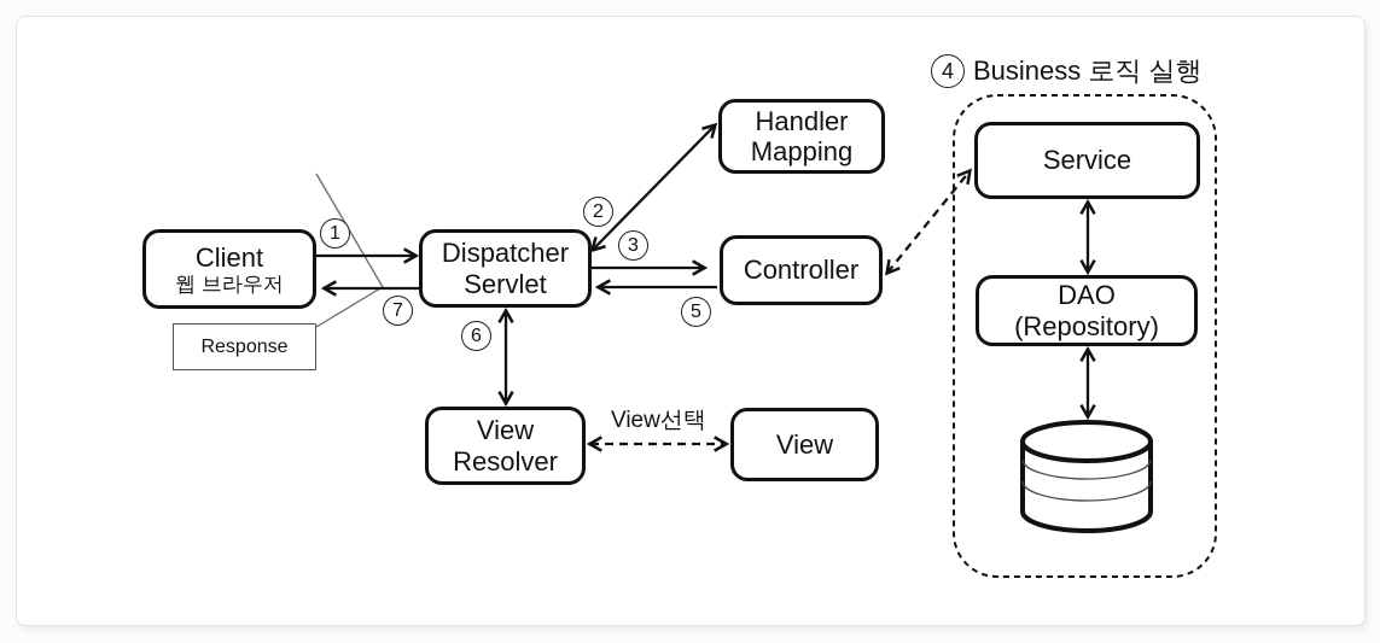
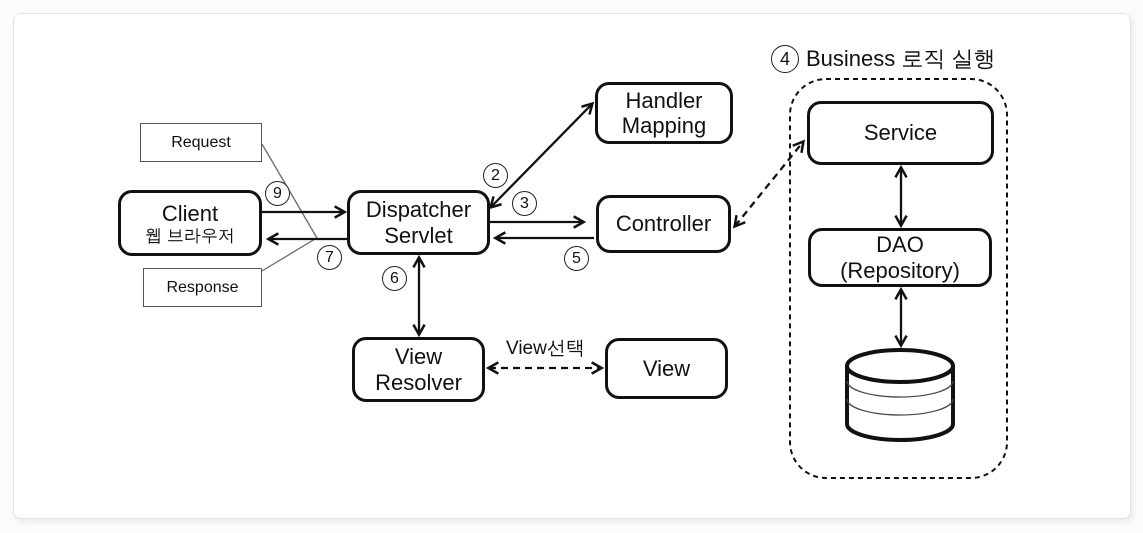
+ Request
  Response
  Client
  웹 브라우저
  Dispatcher
  Servlet
  Handler
  Mapping
  Controller
  View
  Resolver
  View
  Service
  DAO
  (Repository)
- 1
+ 9
  2
  3
  5
  6
  7
  4
  Business 로직 실행
  View선택
